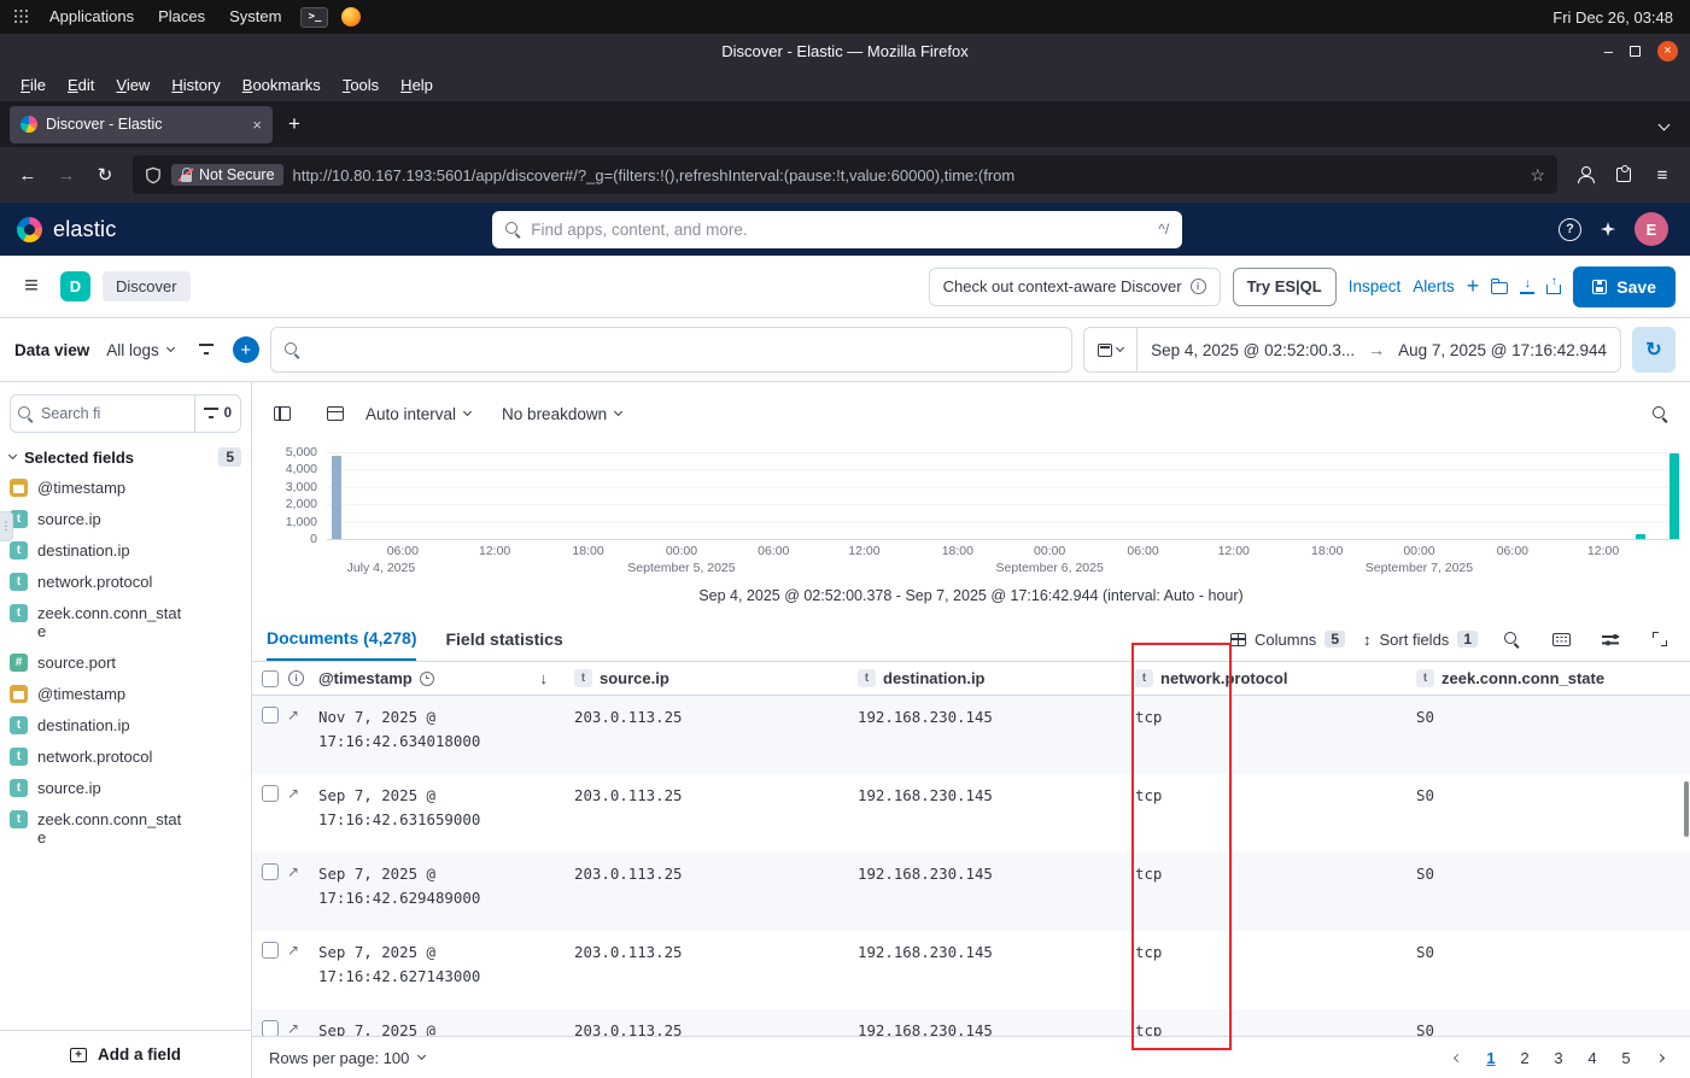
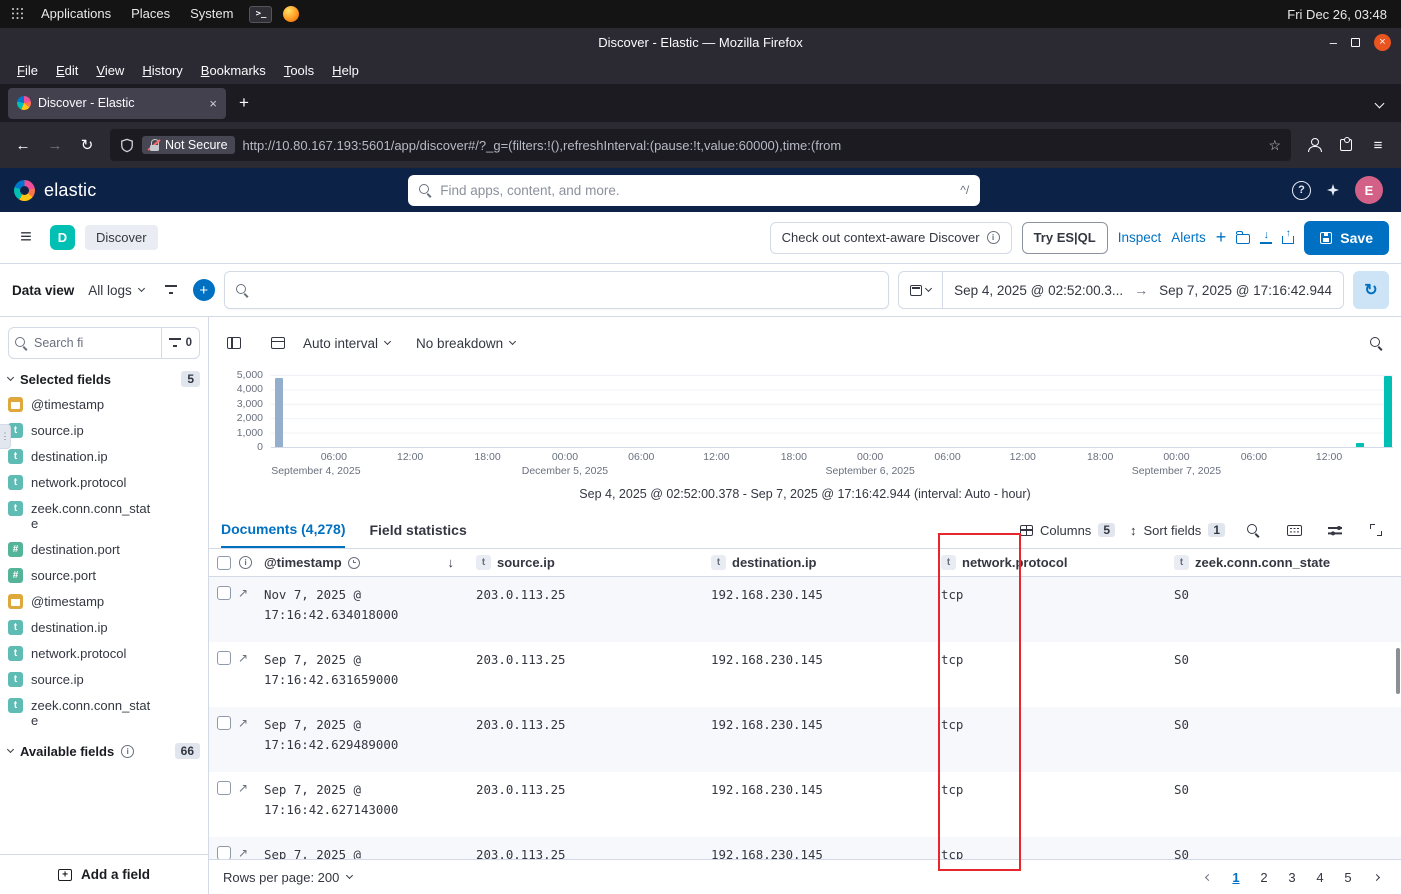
  Applications
  Places
  System
  >_
  Fri Dec 26, 03:48
  Discover - Elastic — Mozilla Firefox
  –
  ×
  File
  Edit
  View
  History
  Bookmarks
  Tools
  Help
  Discover - Elastic
  ×
  +
  ←
  →
  ↻
  Not Secure
  http://10.80.167.193:5601/app/discover#/?_g=(filters:!(),refreshInterval:(pause:!t,value:60000),time:(from
  ☆
  ≡
  elastic
  Find apps, content, and more.
  ^/
  ?
  E
  ≡
  D
  Discover
  Check out context-aware Discover
  Try ES|QL
  Inspect
  Alerts
  +
  Save
  Data view
  All logs
  +
  Sep 4, 2025 @ 02:52:00.3...
  →
- Aug 7, 2025 @ 17:16:42.944
+ Sep 7, 2025 @ 17:16:42.944
  ↻
  Search fi
  0
  Selected fields
  5
  @timestamp
  source.ip
  destination.ip
  network.protocol
  zeek.conn.conn_state
+ destination.port
  source.port
  @timestamp
  destination.ip
  network.protocol
  source.ip
  zeek.conn.conn_state
+ Available fields
+ 66
  Add a field
  Auto interval
  No breakdown
  5,000
  4,000
  3,000
  2,000
  1,000
  0
  06:00
  12:00
  18:00
  00:00
  06:00
  12:00
  18:00
  00:00
  06:00
  12:00
  18:00
  00:00
  06:00
  12:00
- July 4, 2025
+ September 4, 2025
- September 5, 2025
+ December 5, 2025
  September 6, 2025
  September 7, 2025
  Sep 4, 2025 @ 02:52:00.378 - Sep 7, 2025 @ 17:16:42.944 (interval: Auto - hour)
  Documents (4,278)
  Field statistics
  Columns
  5
  ↕
  Sort fields
  1
  @timestamp
  ↓
  source.ip
  destination.ip
  network.protocol
  zeek.conn.conn_state
  ↗
  Nov 7, 2025 @ 17:16:42.634018000
  203.0.113.25
  192.168.230.145
  tcp
  S0
  ↗
  Sep 7, 2025 @ 17:16:42.631659000
  203.0.113.25
  192.168.230.145
  tcp
  S0
  ↗
  Sep 7, 2025 @ 17:16:42.629489000
  203.0.113.25
  192.168.230.145
  tcp
  S0
  ↗
  Sep 7, 2025 @ 17:16:42.627143000
  203.0.113.25
  192.168.230.145
  tcp
  S0
  ↗
  Sep 7, 2025 @
  203.0.113.25
  192.168.230.145
  tcp
  S0
- Rows per page: 100
+ Rows per page: 200
  1
  2
  3
  4
  5
  ⋮
